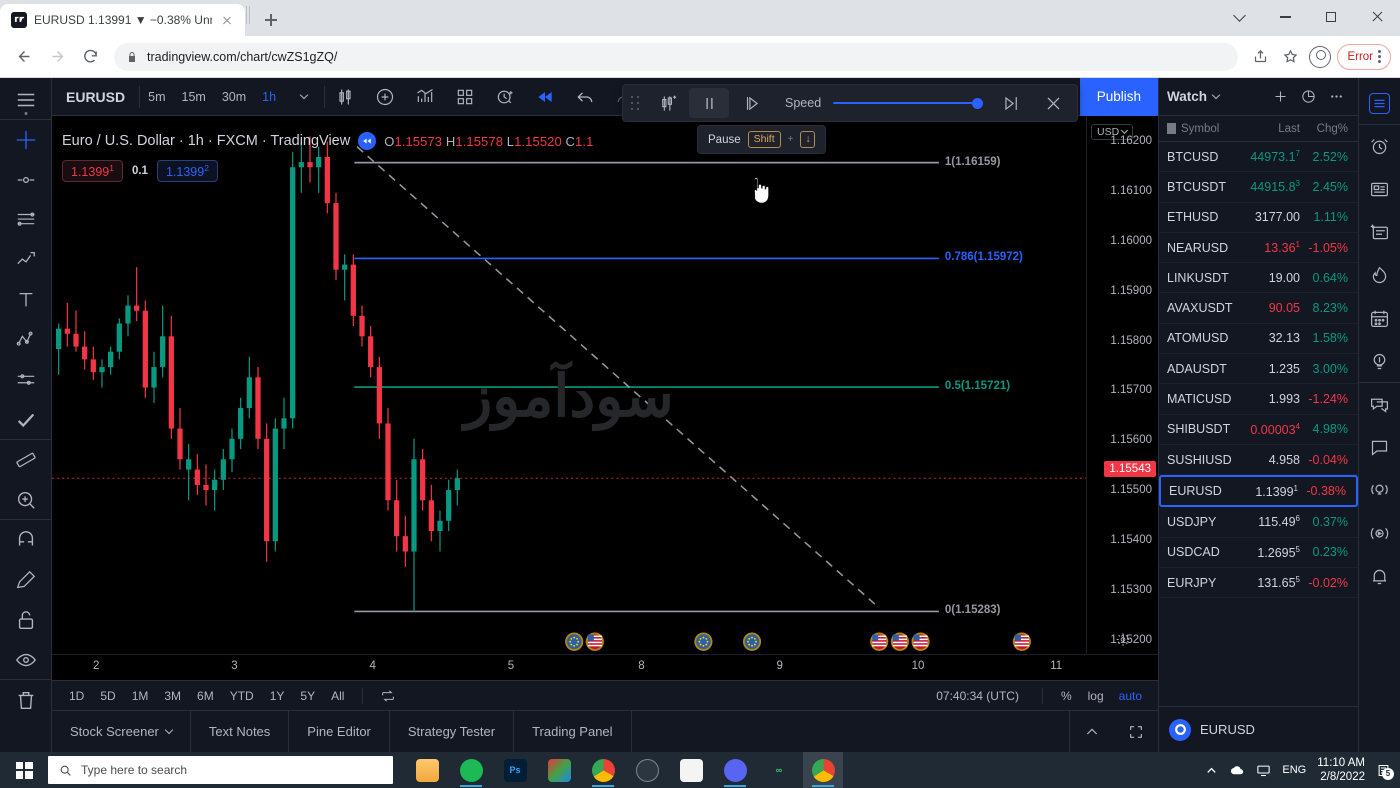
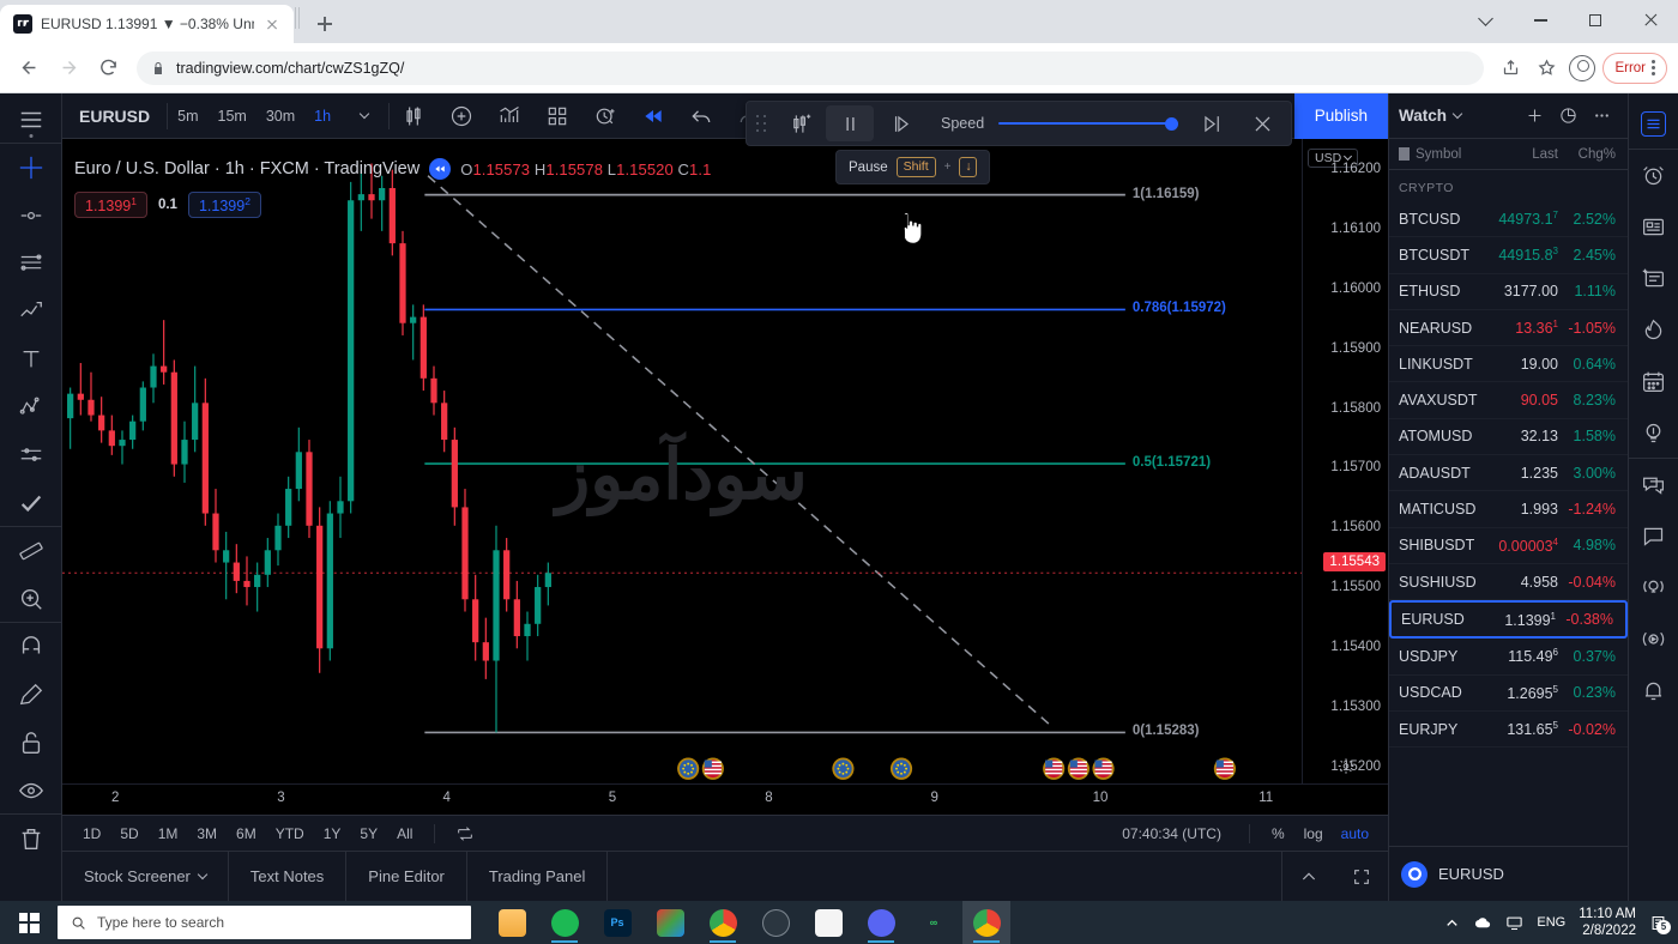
  EURUSD 1.13991 ▼ −0.38% Un
  tradingview.com/chart/cwZS1gZQ/
  Error
  EURUSD
  5m
  15m
  30m
  1h
  Publish
  Speed
  Pause
  Shift
  +
  ↓
  Euro / U.S. Dollar · 1h · FXCM · TradingView
  O1.15573 H1.15578 L1.15520 C1.1
  1.13991
  0.1
  1.13992
  سودآموز
  1(1.16159)
  0.786(1.15972)
  0.5(1.15721)
  0(1.15283)
  USD
  1.16200
  1.16100
  1.16000
  1.15900
  1.15800
  1.15700
  1.15600
  1.15500
  1.15400
  1.15300
  1.15200
  1.15543
  2
  3
  4
  5
  8
  9
  10
  11
  1D
  5D
  1M
  3M
  6M
  YTD
  1Y
  5Y
  All
  07:40:34 (UTC)
  %
  log
  auto
  Stock Screener
  Text Notes
  Pine Editor
- Strategy Tester
  Trading Panel
  Watch
  Symbol
  Last
  Chg%
+ CRYPTO
  BTCUSD
  44973.17
  2.52%
  BTCUSDT
  44915.83
  2.45%
  ETHUSD
  3177.00
  1.11%
  NEARUSD
  13.361
  -1.05%
  LINKUSDT
  19.00
  0.64%
  AVAXUSDT
  90.05
  8.23%
  ATOMUSD
  32.13
  1.58%
  ADAUSDT
  1.235
  3.00%
  MATICUSD
  1.993
  -1.24%
  SHIBUSDT
  0.000034
  4.98%
  SUSHIUSD
  4.958
  -0.04%
  EURUSD
  1.13991
  -0.38%
  USDJPY
  115.496
  0.37%
  USDCAD
  1.26955
  0.23%
  EURJPY
  131.655
  -0.02%
  EURUSD
  Type here to search
  Ps
  ∞
  ENG
  11:10 AM
  2/8/2022
  5
